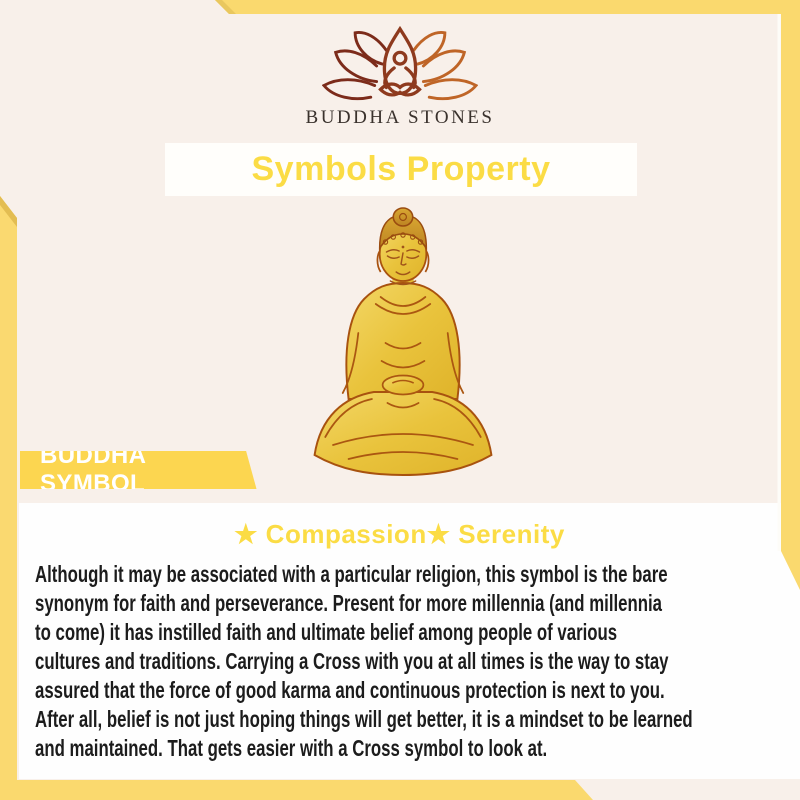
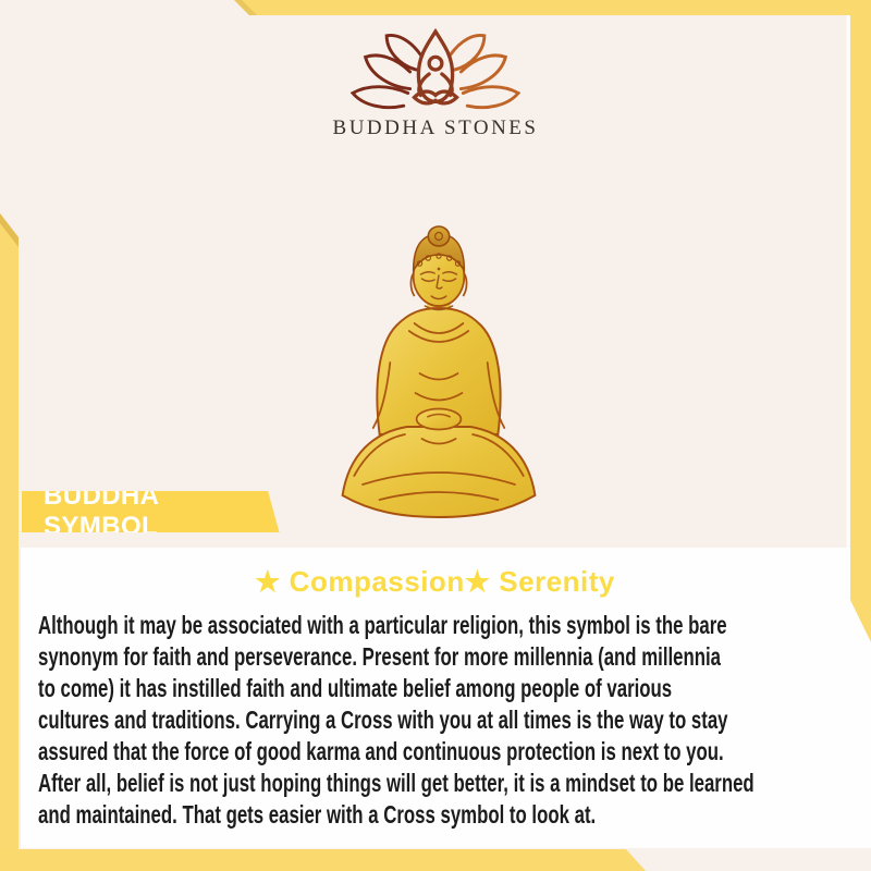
  BUDDHA STONES
- Symbols Property
  BUDDHA SYMBOL
  ★ Compassion★ Serenity
  Although it may be associated with a particular religion, this symbol is the bare
  synonym for faith and perseverance. Present for more millennia (and millennia
  to come) it has instilled faith and ultimate belief among people of various
  cultures and traditions. Carrying a Cross with you at all times is the way to stay
  assured that the force of good karma and continuous protection is next to you.
  After all, belief is not just hoping things will get better, it is a mindset to be learned
  and maintained. That gets easier with a Cross symbol to look at.
